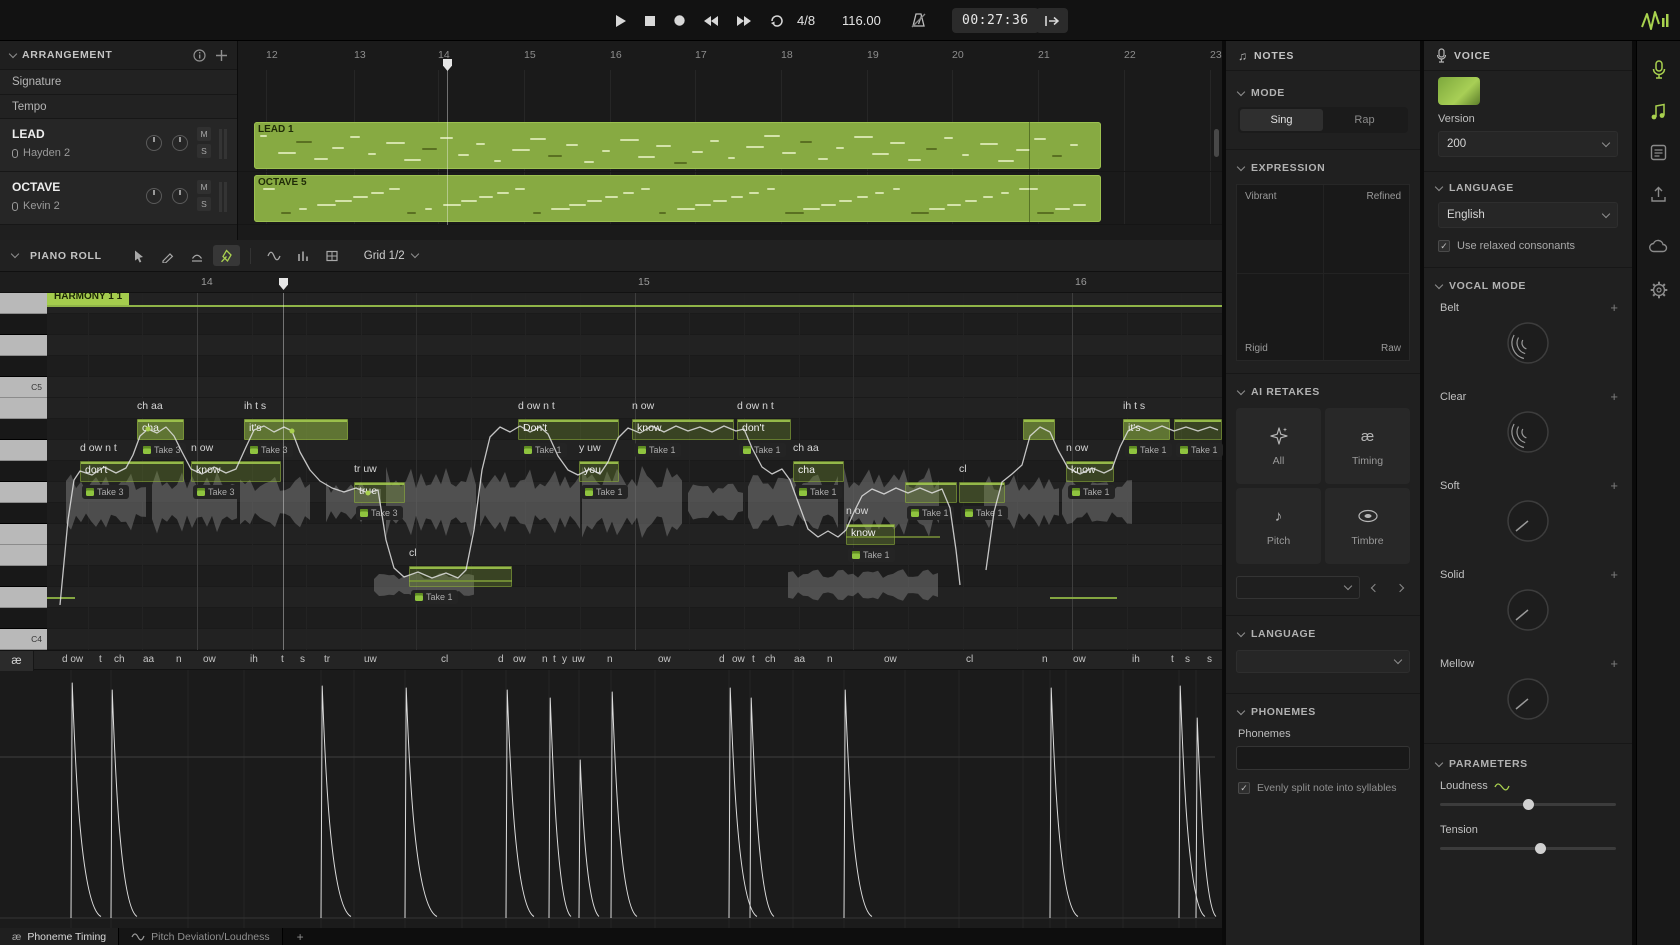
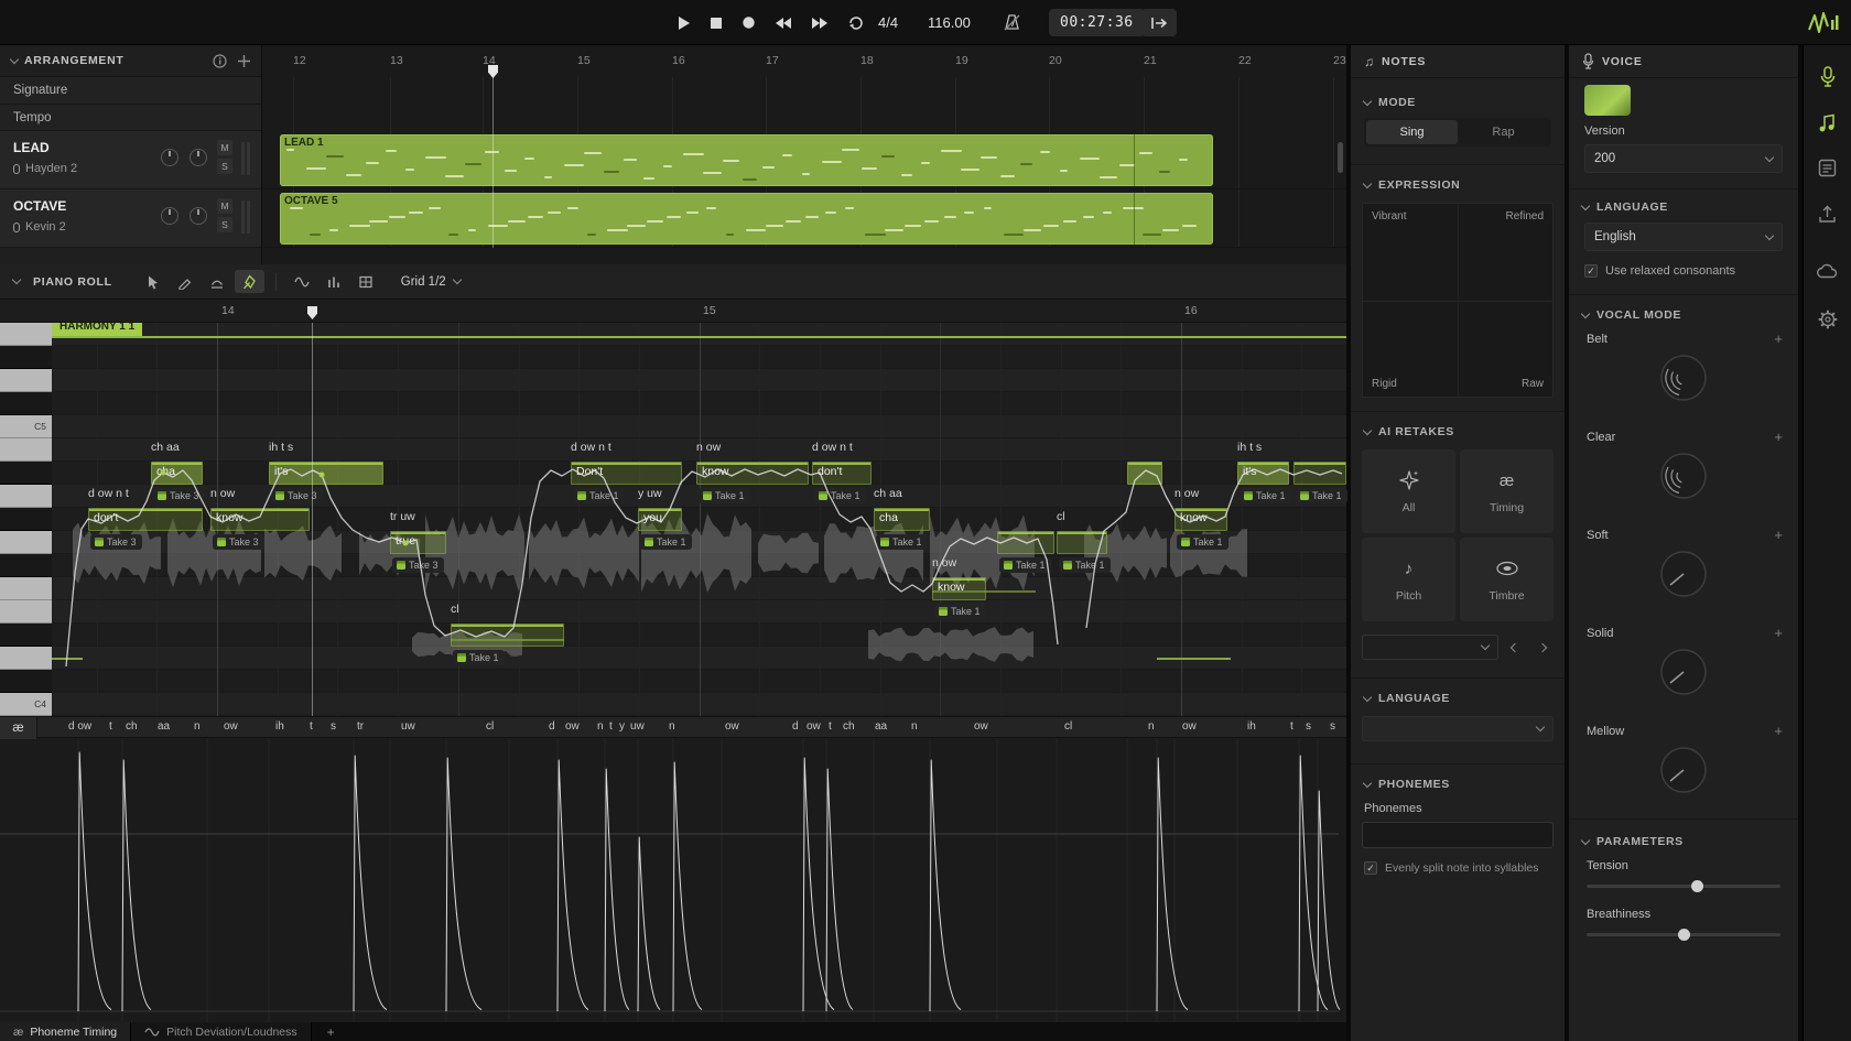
- 4/8
+ 4/4
  116.00
  00:27:36
  12
  13
  14
  15
  16
  17
  18
  19
  20
  21
  22
  23
  LEAD 1
  OCTAVE 5
  ARRANGEMENT
  Signature
  Tempo
  LEAD
  Hayden 2
  M
  S
  OCTAVE
  Kevin 2
  M
  S
  PIANO ROLL
  Grid 1/2
  14
  15
  16
  HARMONY 1 1
  ch aa
  Take 3
  d ow n t
  don't
  Take 3
  n ow
  know
  Take 3
  ih t s
  it's
  Take 3
  tr uw
  tre
  Take 3
  cl
  Take 1
  d ow n t
  Don't
  Take 1
  y uw
  you
  Take 1
  n ow
  know
  Take 1
  d ow n t
  don't
  Take 1
  ch aa
  cha
  Take 1
  n ow
  know
  Take 1
  Take 1
  cl
  Take 1
  n ow
  know
  Take 1
  ih t s
  it's
  Take 1
  Take 1
  C5
  C4
  æ
  d ow
  t
  ch
  aa
  n
  ow
  ih
  t
  s
  tr
  uw
  cl
  d
  ow
  n
  t
  y
  uw
  n
  ow
  d
  ow
  t
  ch
  aa
  n
  ow
  cl
  n
  ow
  ih
  t
  s
  s
  æ
  Phoneme Timing
  Pitch Deviation/Loudness
  +
  ♫
  NOTES
  MODE
  Sing
  Rap
  EXPRESSION
  Vibrant
  Refined
  Rigid
  Raw
  AI RETAKES
  All
  æ
  Timing
  ♪
  Pitch
  Timbre
  LANGUAGE
  PHONEMES
  Phonemes
  ✓
  Evenly split note into syllables
  VOICE
  Version
  200
  LANGUAGE
  English
  ✓
  Use relaxed consonants
  VOCAL MODE
  Belt
  +
  Clear
  +
  Soft
  +
  Solid
  +
  Mellow
  +
  PARAMETERS
- Loudness
  Tension
+ Breathiness
